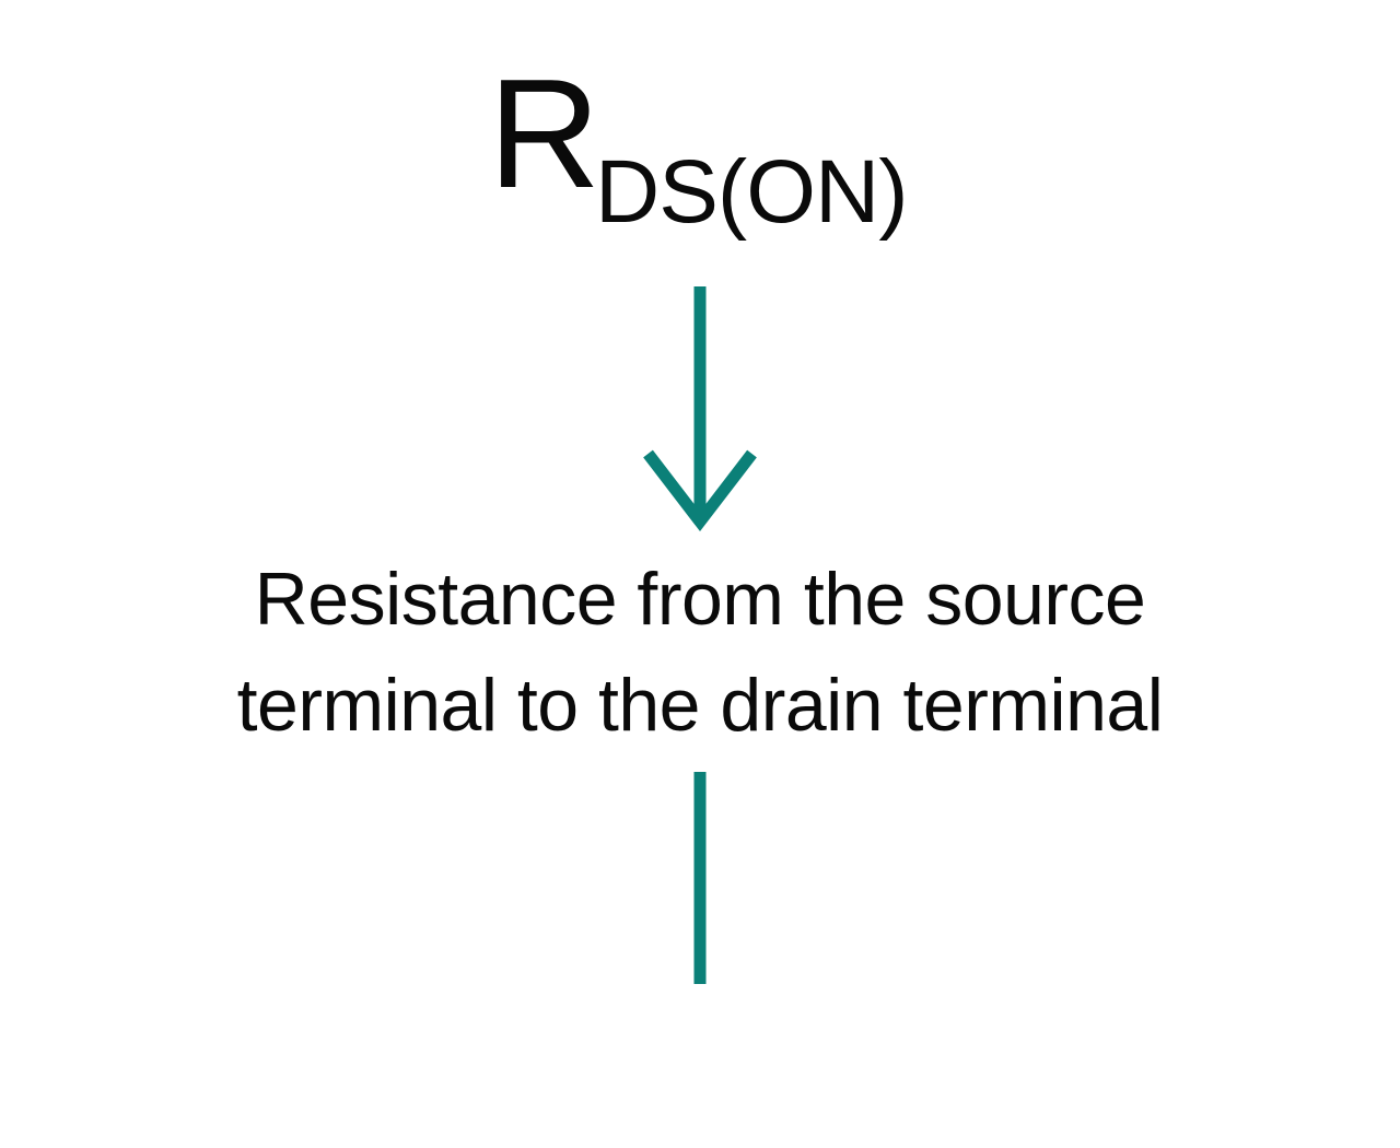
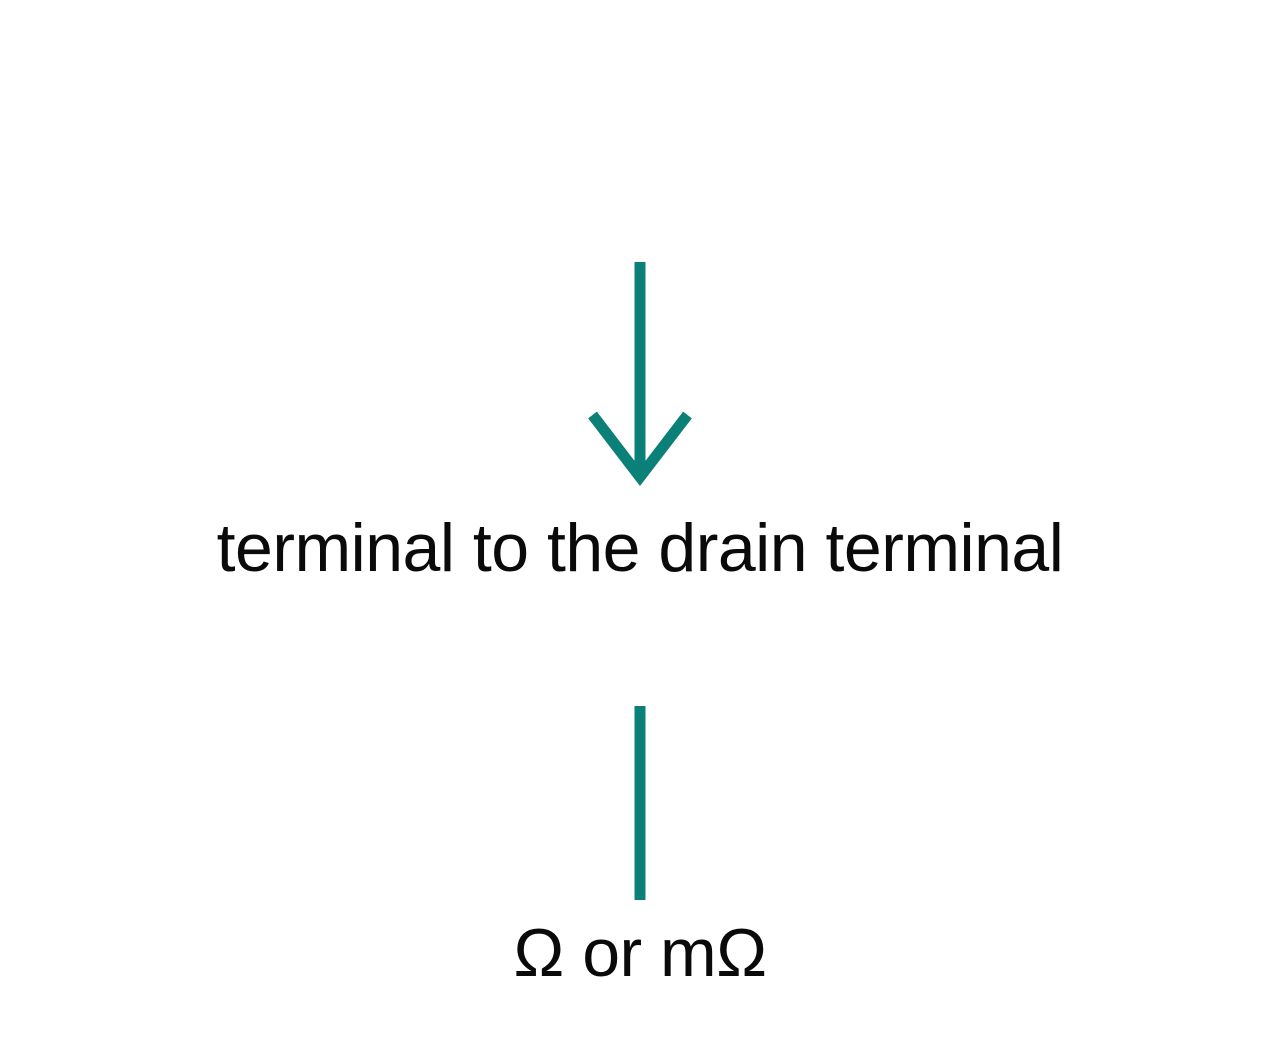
- RDS(ON)
- Resistance from the source
  terminal to the drain terminal
+ Ω or mΩ
